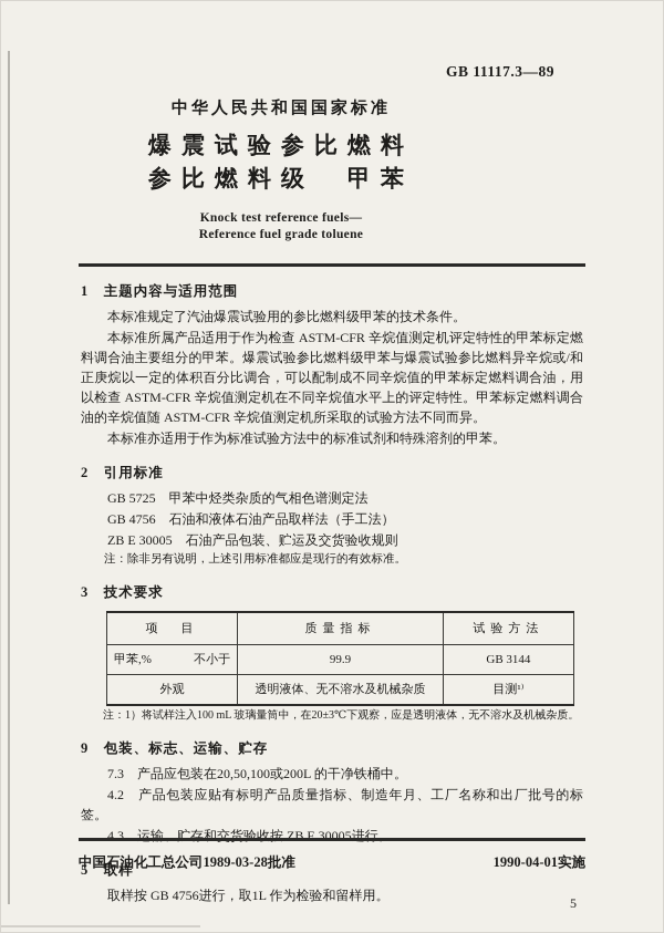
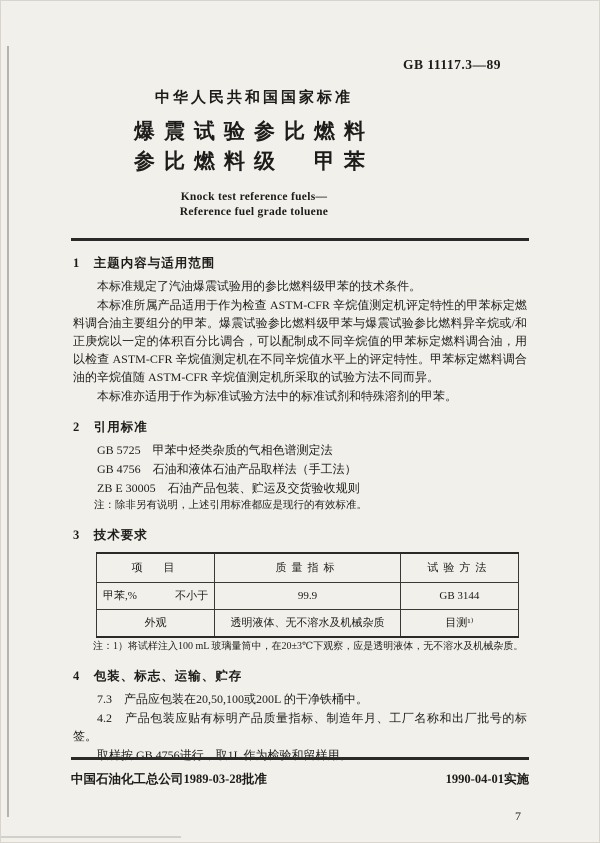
  中华人民共和国国家标准
  爆震试验参比燃料
  参比燃料级 甲苯
  GB 11117.3—89
  Knock test reference fuels—
  Reference fuel grade toluene
  1 主题内容与适用范围
  本标准规定了汽油爆震试验用的参比燃料级甲苯的技术条件。
  本标准所属产品适用于作为检查 ASTM-CFR 辛烷值测定机评定特性的甲苯标定燃料调合油主要组分的甲苯。爆震试验参比燃料级甲苯与爆震试验参比燃料异辛烷或/和正庚烷以一定的体积百分比调合，可以配制成不同辛烷值的甲苯标定燃料调合油，用以检查 ASTM-CFR 辛烷值测定机在不同辛烷值水平上的评定特性。甲苯标定燃料调合油的辛烷值随 ASTM-CFR 辛烷值测定机所采取的试验方法不同而异。
  本标准亦适用于作为标准试验方法中的标准试剂和特殊溶剂的甲苯。
  2 引用标准
  GB 5725 甲苯中烃类杂质的气相色谱测定法
  GB 4756 石油和液体石油产品取样法（手工法）
  ZB E 30005 石油产品包装、贮运及交货验收规则
  注：除非另有说明，上述引用标准都应是现行的有效标准。
  3 技术要求
  项 目	质量指标	试验方法
  甲苯,% 不小于	99.9	GB 3144
  外观	透明液体、无不溶水及机械杂质	目测¹⁾
  注：1）将试样注入100 mL 玻璃量筒中，在20±3℃下观察，应是透明液体，无不溶水及机械杂质。
- 9 包装、标志、运输、贮存
+ 4 包装、标志、运输、贮存
  7.3 产品应包装在20,50,100或200L 的干净铁桶中。
  4.2 产品包装应贴有标明产品质量指标、制造年月、工厂名称和出厂批号的标签。
- 4.3 运输、贮存和交货验收按 ZB E 30005进行。
- 5 取样
  取样按 GB 4756进行，取1L 作为检验和留样用。
  中国石油化工总公司1989-03-28批准
  1990-04-01实施
- 5
+ 7
